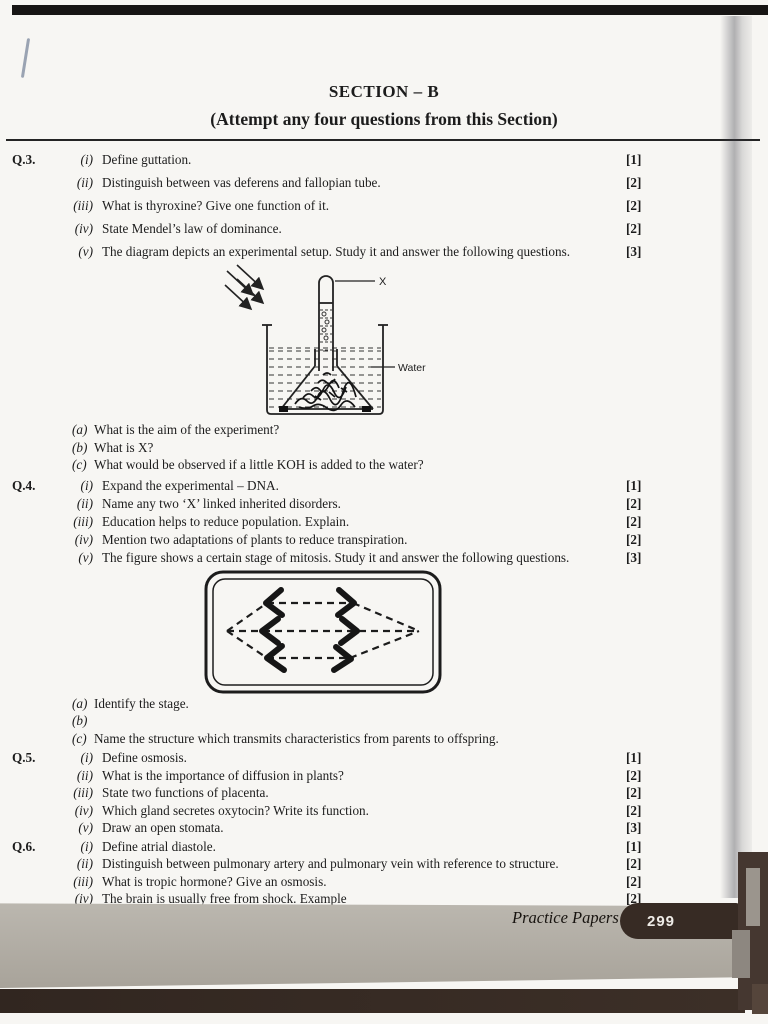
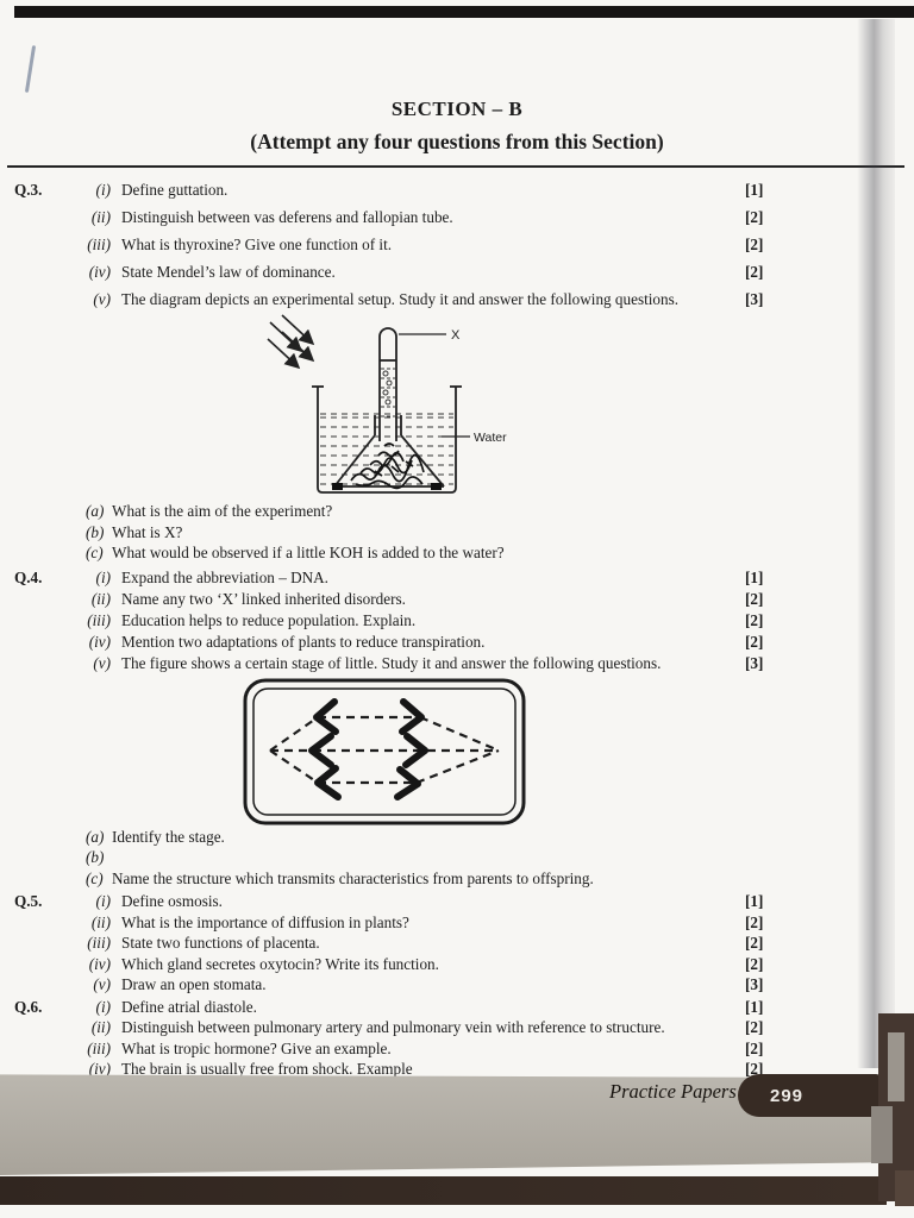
  SECTION – B
  (Attempt any four questions from this Section)
  Q.3.
  (i)
  Define guttation.
  [1]
  (ii)
  Distinguish between vas deferens and fallopian tube.
  [2]
  (iii)
  What is thyroxine? Give one function of it.
  [2]
  (iv)
  State Mendel’s law of dominance.
  [2]
  (v)
  The diagram depicts an experimental setup. Study it and answer the following questions.
  [3]
  X
  Water
  (a)
  What is the aim of the experiment?
  (b)
  What is X?
  (c)
  What would be observed if a little KOH is added to the water?
  Q.4.
  (i)
- Expand the experimental – DNA.
+ Expand the abbreviation – DNA.
  [1]
  (ii)
  Name any two ‘X’ linked inherited disorders.
  [2]
  (iii)
  Education helps to reduce population. Explain.
  [2]
  (iv)
  Mention two adaptations of plants to reduce transpiration.
  [2]
  (v)
- The figure shows a certain stage of mitosis. Study it and answer the following questions.
+ The figure shows a certain stage of little. Study it and answer the following questions.
  [3]
  (a)
  Identify the stage.
  (b)
  (c)
  Name the structure which transmits characteristics from parents to offspring.
  Q.5.
  (i)
  Define osmosis.
  [1]
  (ii)
  What is the importance of diffusion in plants?
  [2]
  (iii)
  State two functions of placenta.
  [2]
  (iv)
  Which gland secretes oxytocin? Write its function.
  [2]
  (v)
  Draw an open stomata.
  [3]
  Q.6.
  (i)
  Define atrial diastole.
  [1]
  (ii)
  Distinguish between pulmonary artery and pulmonary vein with reference to structure.
  [2]
  (iii)
- What is tropic hormone? Give an osmosis.
+ What is tropic hormone? Give an example.
  [2]
  (iv)
  The brain is usually free from shock. Example
  [2]
  Practice Papers
  299
